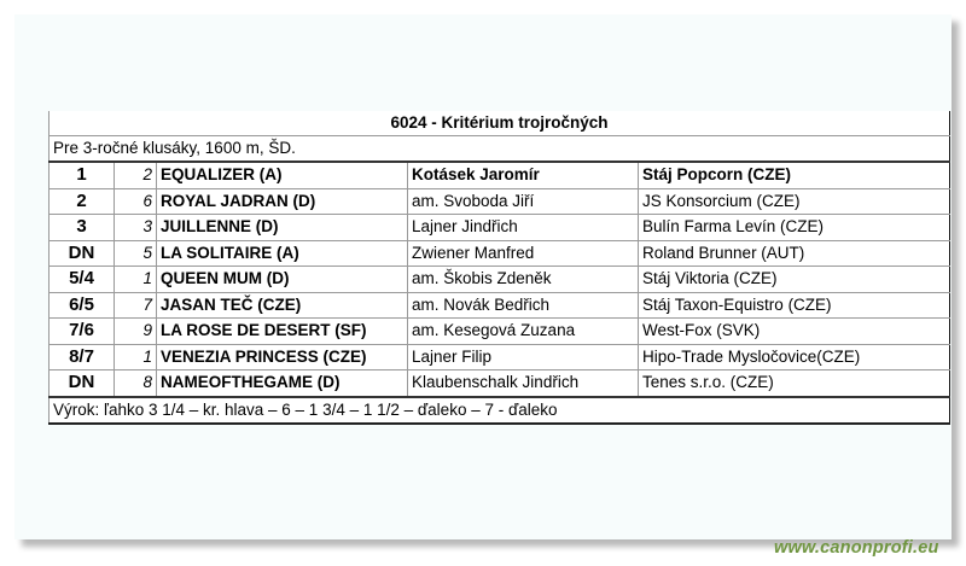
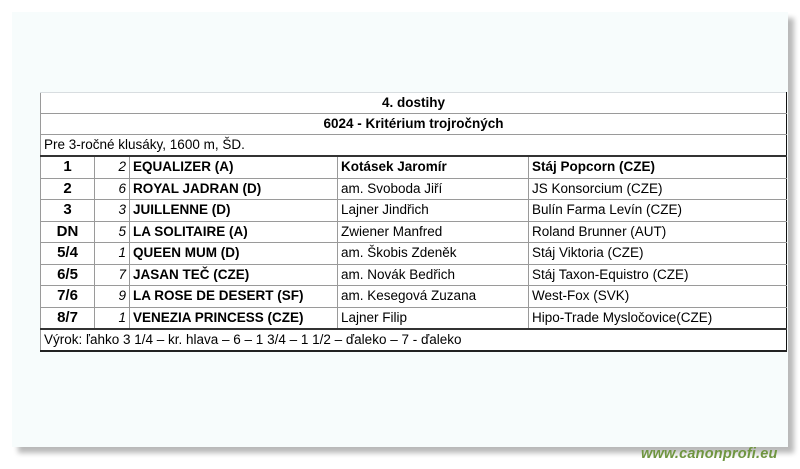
+ 4. dostihy
  6024 - Kritérium trojročných
  Pre 3-ročné klusáky, 1600 m, ŠD.
  1	2	EQUALIZER (A)	Kotásek Jaromír	Stáj Popcorn (CZE)
  2	6	ROYAL JADRAN (D)	am. Svoboda Jiří	JS Konsorcium (CZE)
  3	3	JUILLENNE (D)	Lajner Jindřich	Bulín Farma Levín (CZE)
  DN	5	LA SOLITAIRE (A)	Zwiener Manfred	Roland Brunner (AUT)
  5/4	1	QUEEN MUM (D)	am. Škobis Zdeněk	Stáj Viktoria (CZE)
  6/5	7	JASAN TEČ (CZE)	am. Novák Bedřich	Stáj Taxon-Equistro (CZE)
  7/6	9	LA ROSE DE DESERT (SF)	am. Kesegová Zuzana	West-Fox (SVK)
  8/7	1	VENEZIA PRINCESS (CZE)	Lajner Filip	Hipo-Trade Mysločovice(CZE)
- DN	8	NAMEOFTHEGAME (D)	Klaubenschalk Jindřich	Tenes s.r.o. (CZE)
  Výrok: ľahko 3 1/4 – kr. hlava – 6 – 1 3/4 – 1 1/2 – ďaleko – 7 - ďaleko
  www.canonprofi.eu
